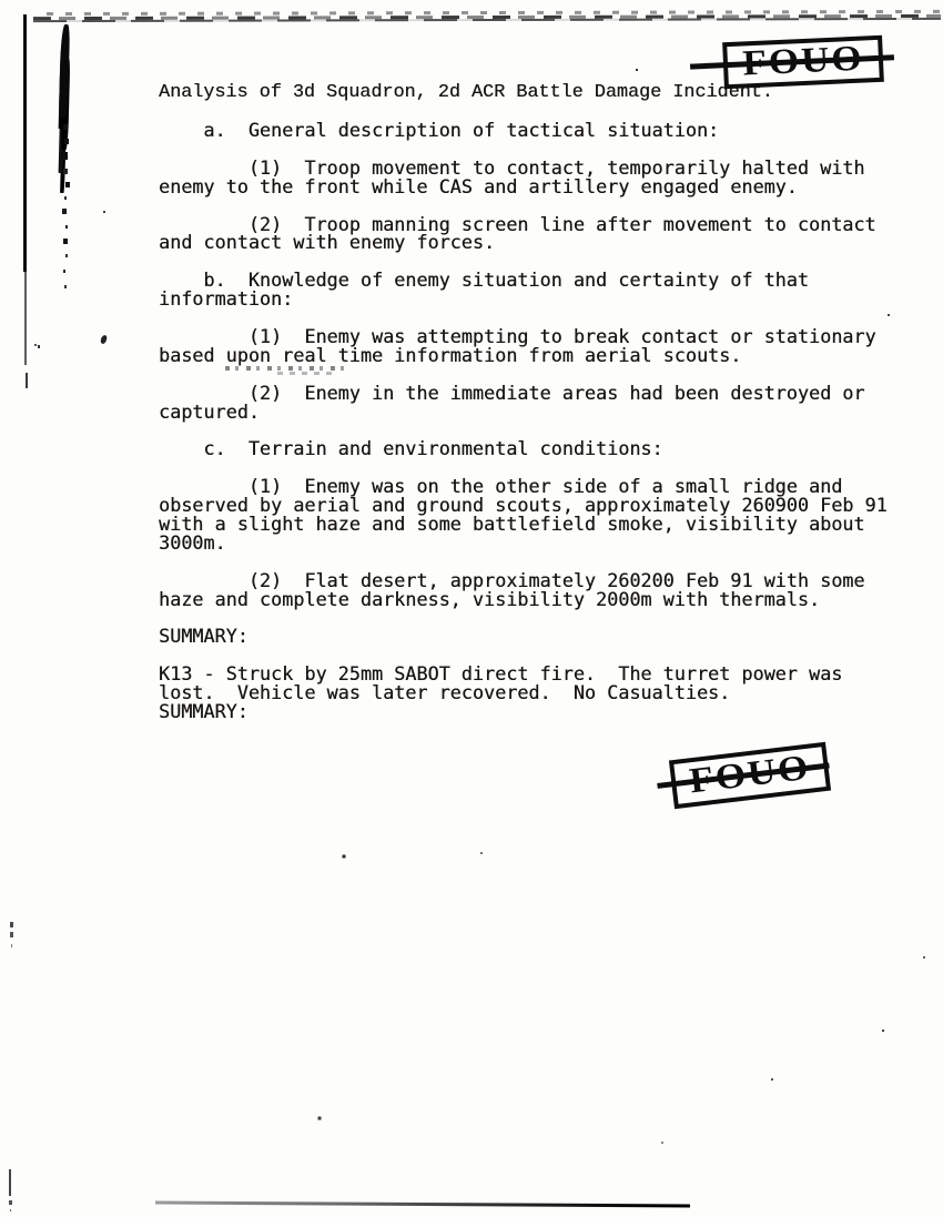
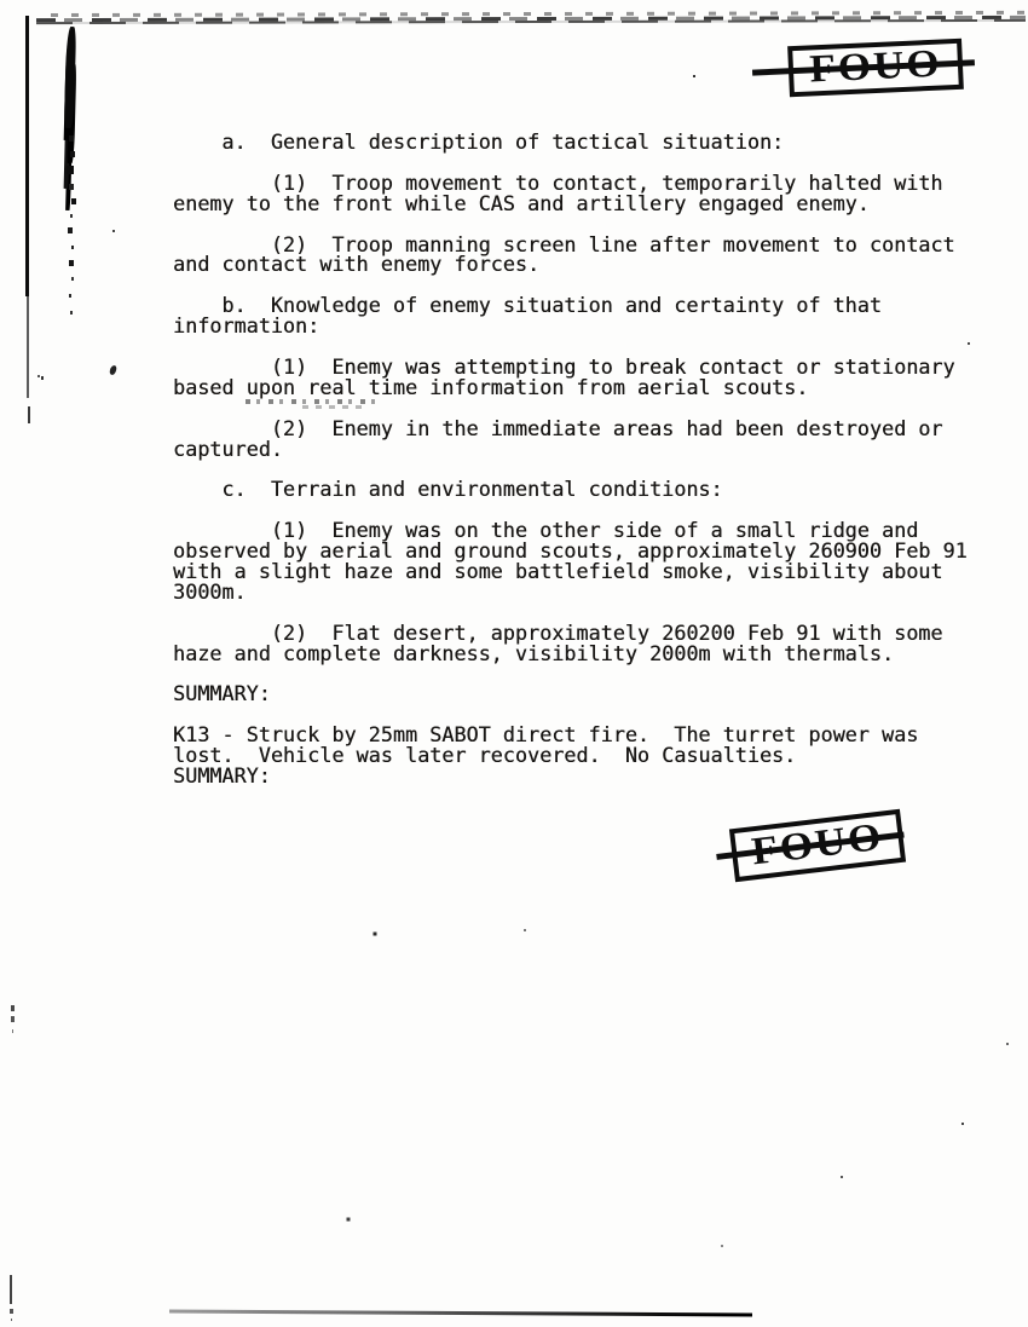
- Analysis of 3d Squadron, 2d ACR Battle Damage Incident.
  a. General description of tactical situation:
  (1) Troop movement to contact, temporarily halted with
  enemy to the front while CAS and artillery engaged enemy.
  (2) Troop manning screen line after movement to contact
  and contact with enemy forces.
  b. Knowledge of enemy situation and certainty of that
  information:
  (1) Enemy was attempting to break contact or stationary
  based upon real time information from aerial scouts.
  (2) Enemy in the immediate areas had been destroyed or
  captured.
  c. Terrain and environmental conditions:
  (1) Enemy was on the other side of a small ridge and
  observed by aerial and ground scouts, approximately 260900 Feb 91
  with a slight haze and some battlefield smoke, visibility about
  3000m.
  (2) Flat desert, approximately 260200 Feb 91 with some
  haze and complete darkness, visibility 2000m with thermals.
  SUMMARY:
  K13 - Struck by 25mm SABOT direct fire. The turret power was
  lost. Vehicle was later recovered. No Casualties.
  SUMMARY:
